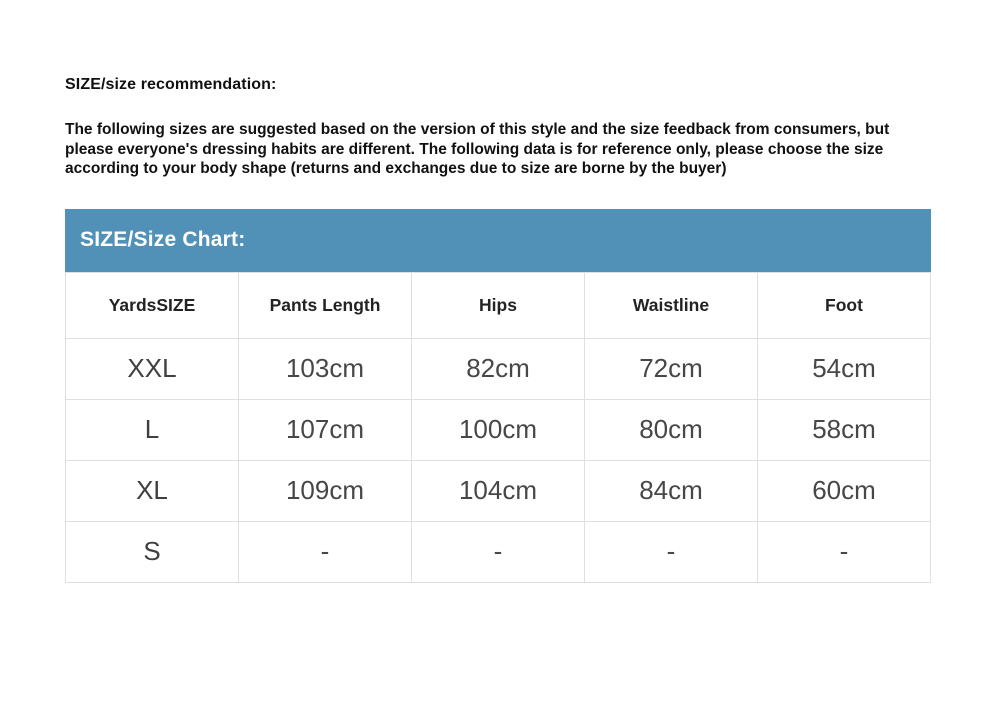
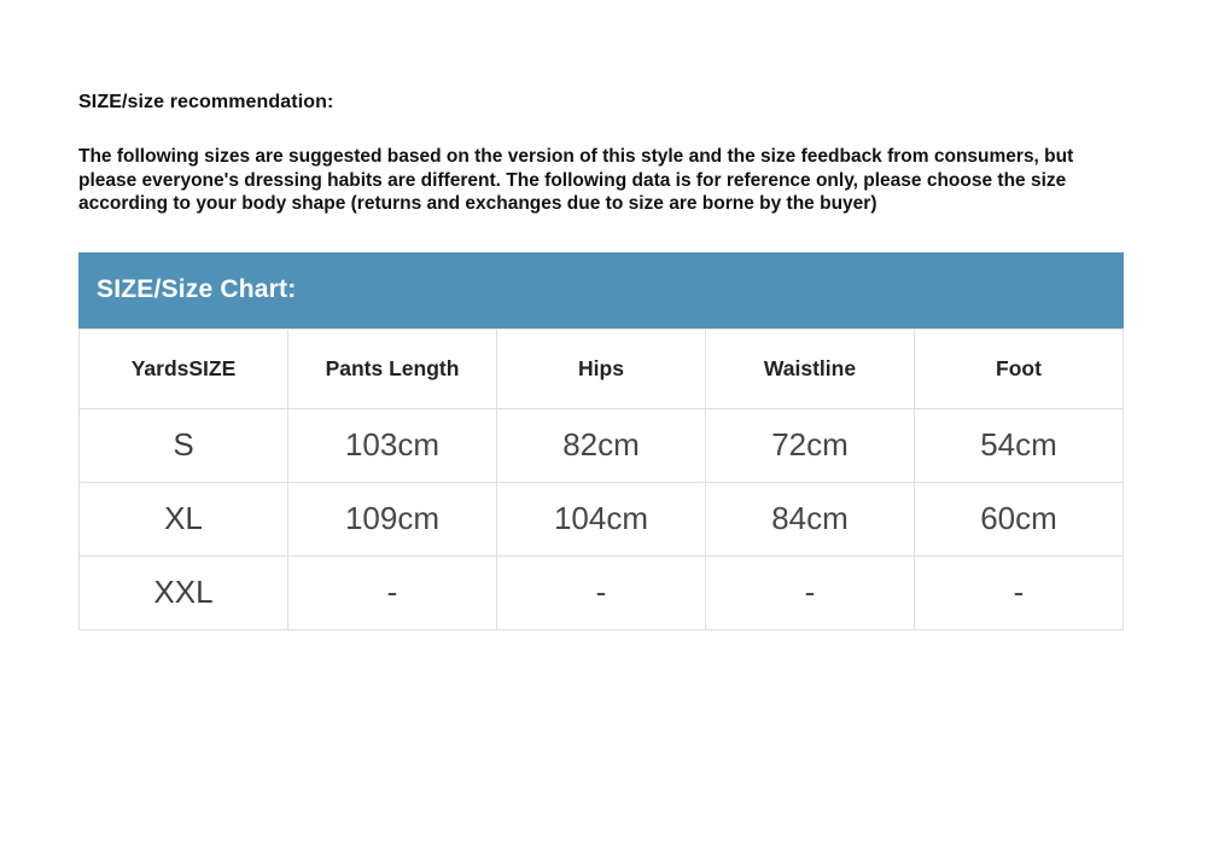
  SIZE/size recommendation:
  The following sizes are suggested based on the version of this style and the size feedback from consumers, but please everyone's dressing habits are different. The following data is for reference only, please choose the size according to your body shape (returns and exchanges due to size are borne by the buyer)
  SIZE/Size Chart:
  YardsSIZE	Pants Length	Hips	Waistline	Foot
- XXL	103cm	82cm	72cm	54cm
+ S	103cm	82cm	72cm	54cm
- L	107cm	100cm	80cm	58cm
  XL	109cm	104cm	84cm	60cm
- S	-	-	-	-
+ XXL	-	-	-	-
